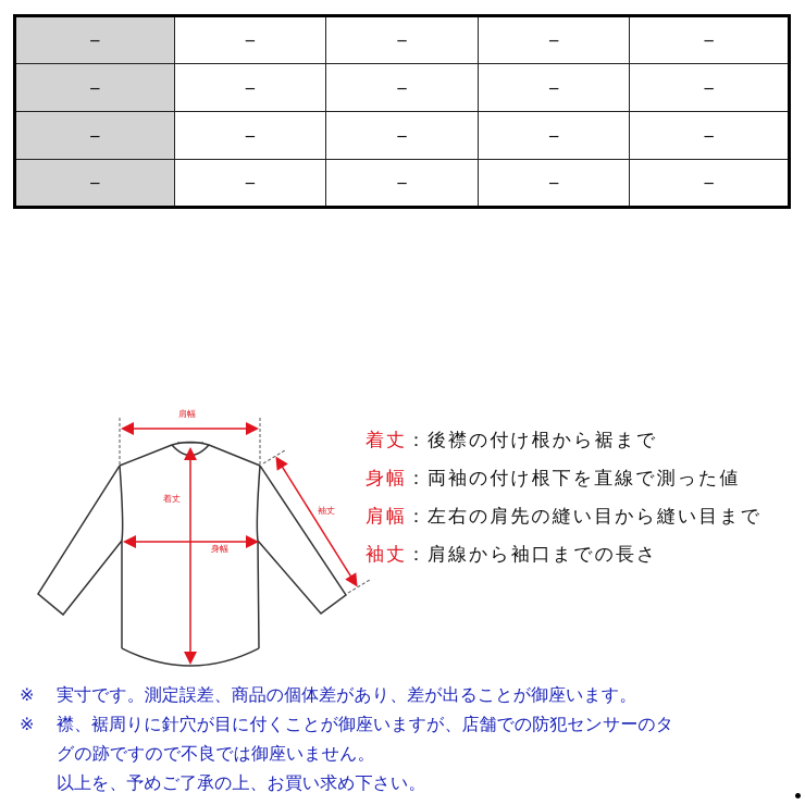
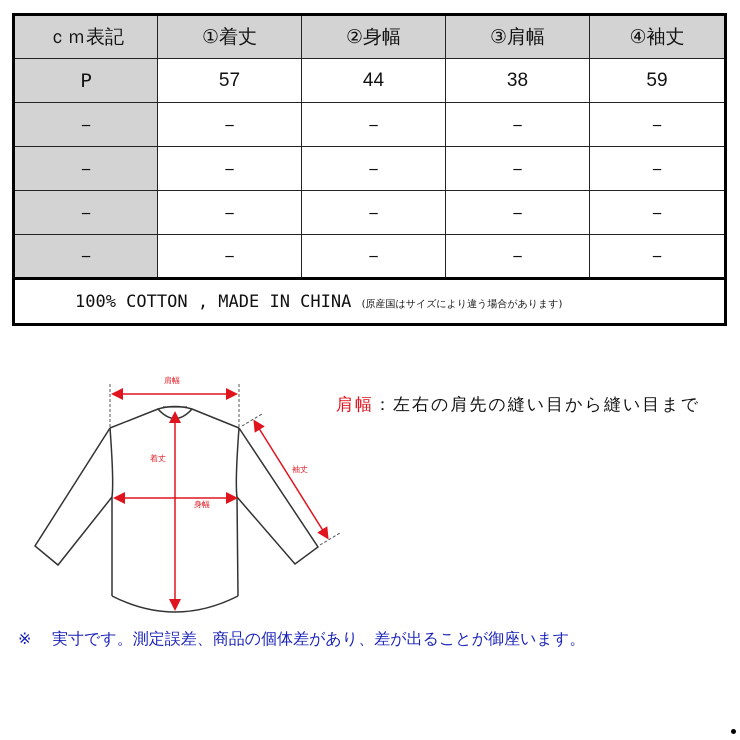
+ ｃｍ表記	①着丈	②身幅	③肩幅	④袖丈
+ P	57	44	38	59
  －	－	－	－	－
  －	－	－	－	－
  －	－	－	－	－
  －	－	－	－	－
+ 100% COTTON , MADE IN CHINA (原産国はサイズにより違う場合があります)
  肩幅
  着丈
  身幅
  袖丈
- 着丈：後襟の付け根から裾まで
- 身幅：両袖の付け根下を直線で測った値
  肩幅：左右の肩先の縫い目から縫い目まで
- 袖丈：肩線から袖口までの長さ
  ※ 実寸です。測定誤差、商品の個体差があり、差が出ることが御座います。
- ※ 襟、裾周りに針穴が目に付くことが御座いますが、店舗での防犯センサーのタ
- グの跡ですので不良では御座いません。
- 以上を、予めご了承の上、お買い求め下さい。
